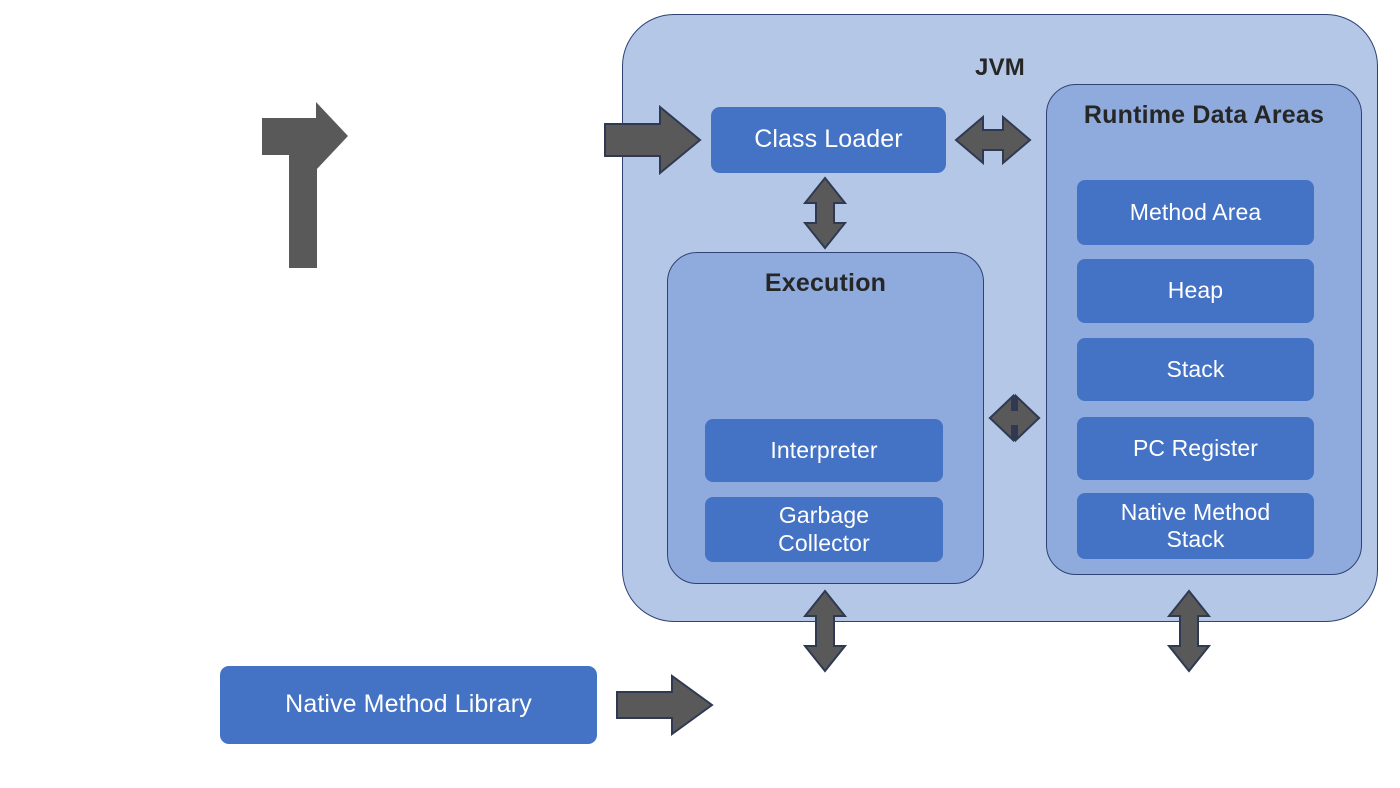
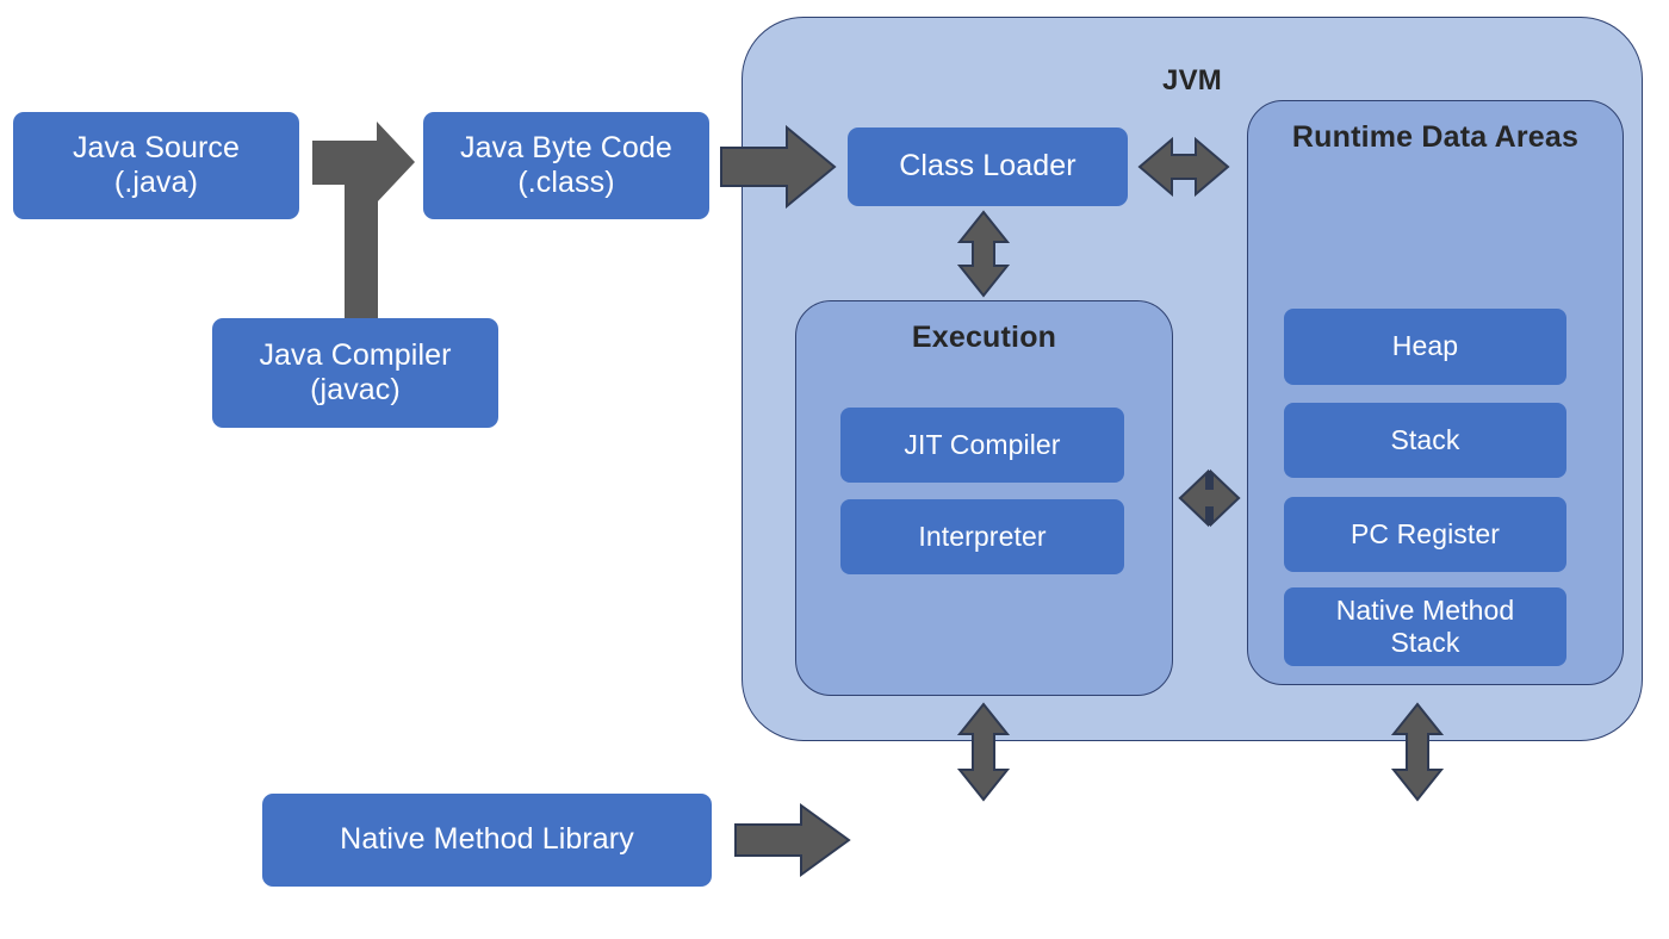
  JVM
  Execution
  Runtime Data Areas
+ Java Source
+ (.java)
+ Java Compiler
+ (javac)
+ Java Byte Code
+ (.class)
  Class Loader
+ JIT Compiler
  Interpreter
- Garbage
- Collector
- Method Area
  Heap
  Stack
  PC Register
  Native Method
  Stack
  Native Method Library
